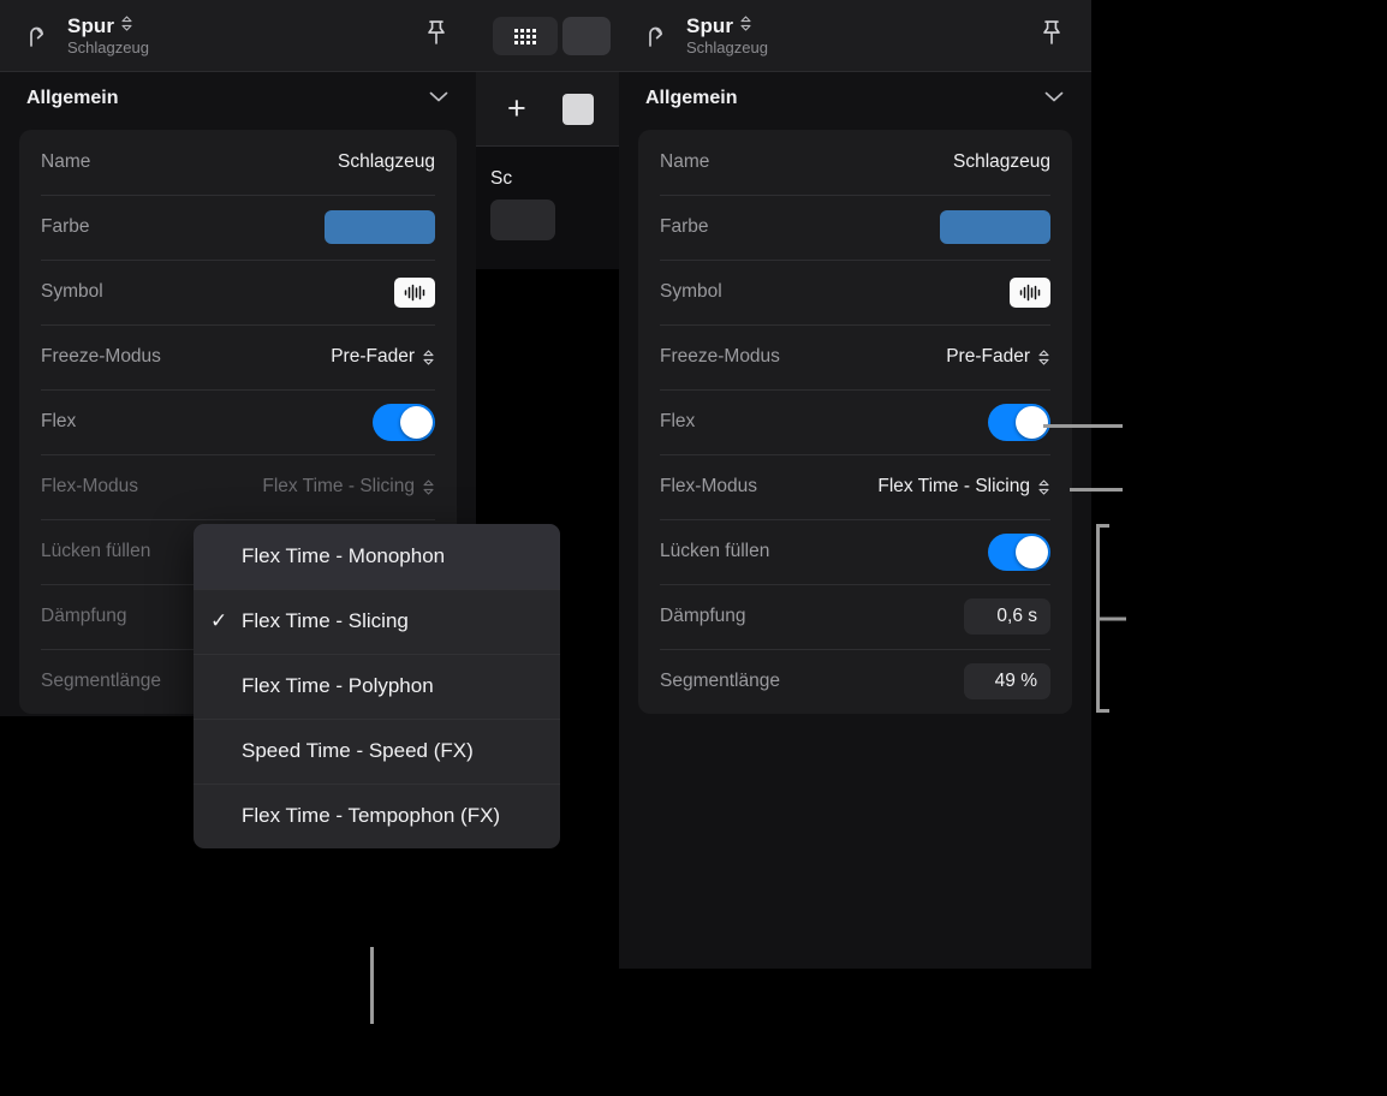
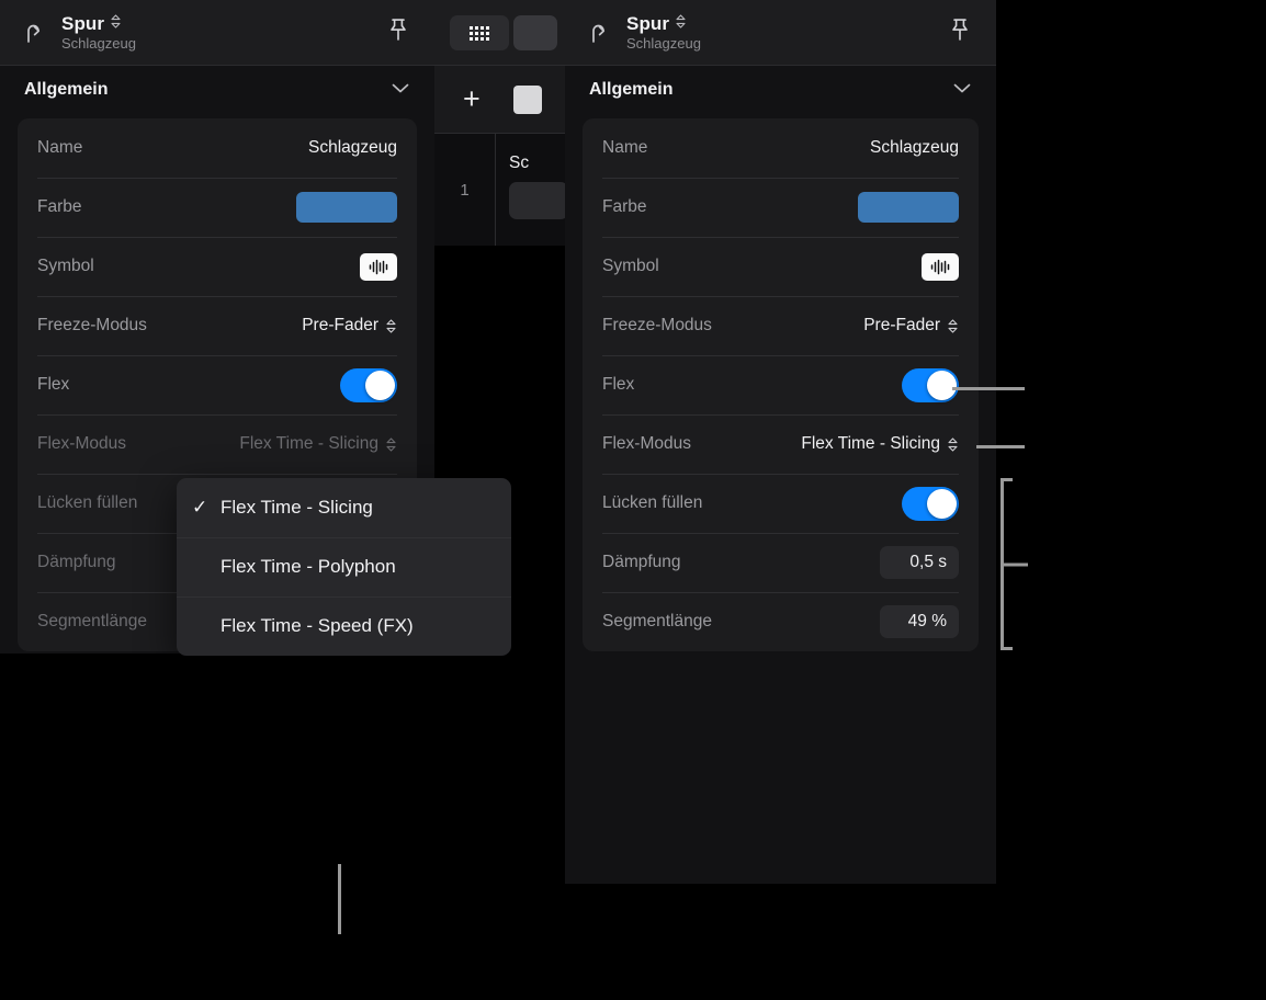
  Spur
  Schlagzeug
  Allgemein
  Name
  Schlagzeug
  Farbe
  Symbol
  Freeze-Modus
  Pre-Fader
  Flex
  Flex-Modus
  Flex Time - Slicing
  Lücken füllen
  Dämpfung
  Segmentlänge
  +
+ 1
  Sc
  Spur
  Schlagzeug
  Allgemein
  Name
  Schlagzeug
  Farbe
  Symbol
  Freeze-Modus
  Pre-Fader
  Flex
  Flex-Modus
  Flex Time - Slicing
  Lücken füllen
  Dämpfung
- 0,6 s
+ 0,5 s
  Segmentlänge
  49 %
- Flex Time - Monophon
  ✓
  Flex Time - Slicing
  Flex Time - Polyphon
- Speed Time - Speed (FX)
+ Flex Time - Speed (FX)
- Flex Time - Tempophon (FX)
